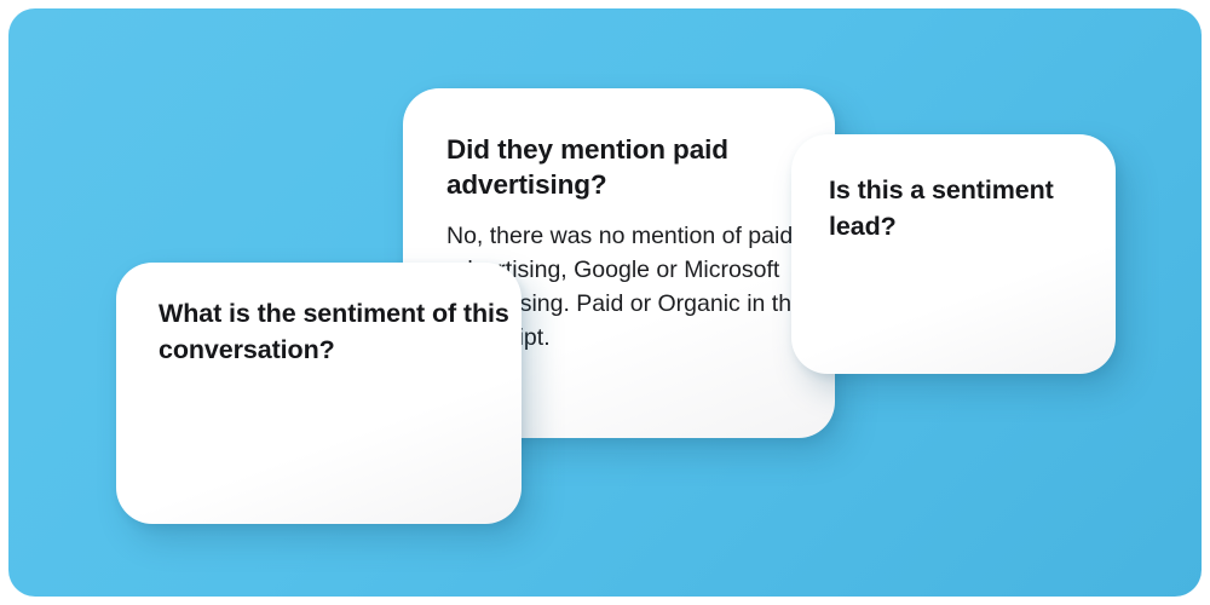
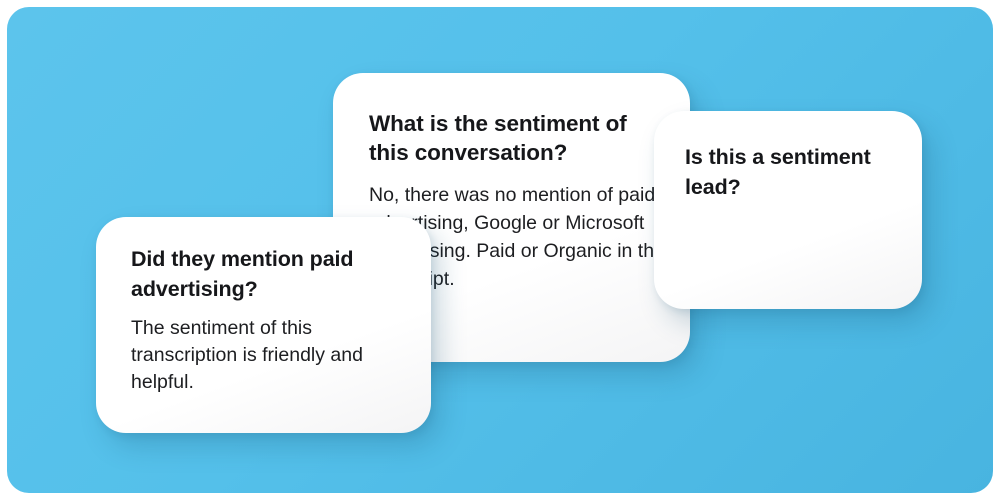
- Did they mention paid advertising?
+ What is the sentiment of this conversation?
  No, there was no mention of paid tising, Google or Microsoft sing. Paid or Organic in th pt.
  Is this a sentiment lead?
- What is the sentiment of this conversation?
+ Did they mention paid advertising?
+ The sentiment of this transcription is friendly and helpful.
